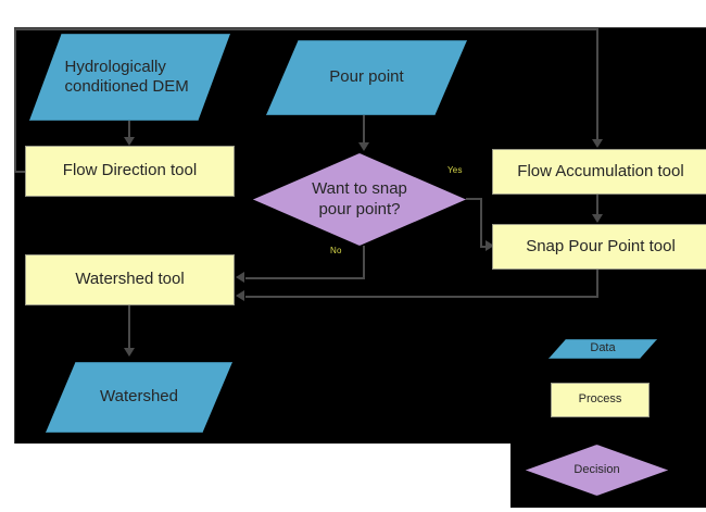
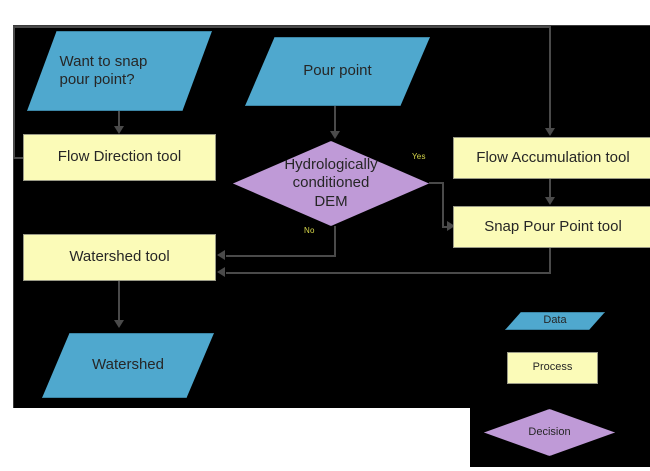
  Yes
  No
- Hydrologically conditioned DEM
+ Want to snap pour point?
  Pour point
  Flow Direction tool
- Want to snap pour point?
+ Hydrologically conditioned DEM
  Flow Accumulation tool
  Snap Pour Point tool
  Watershed tool
  Watershed
  Data
  Process
  Decision
